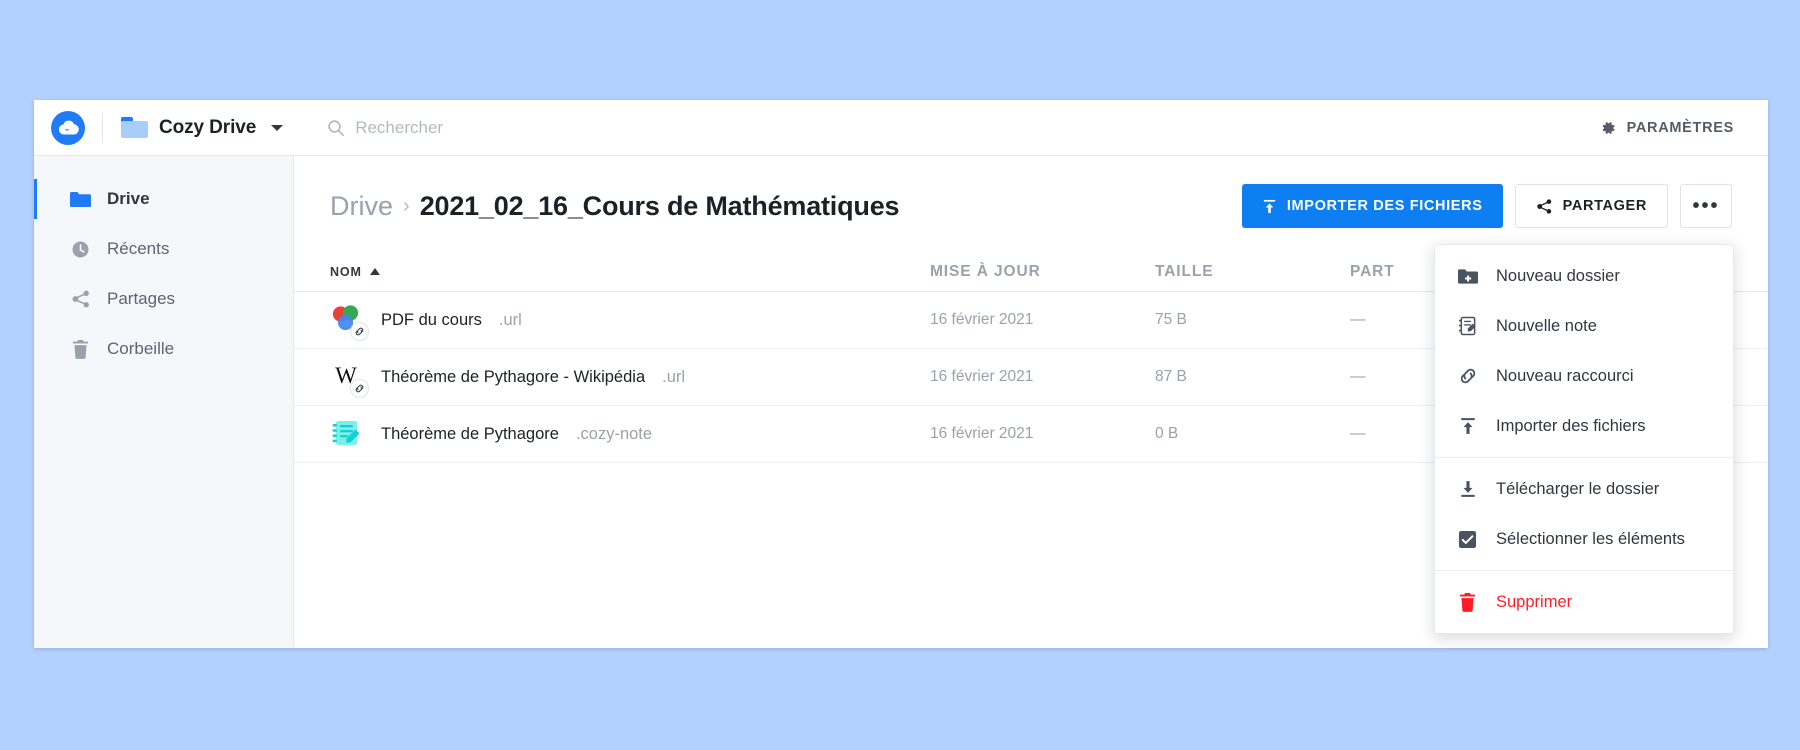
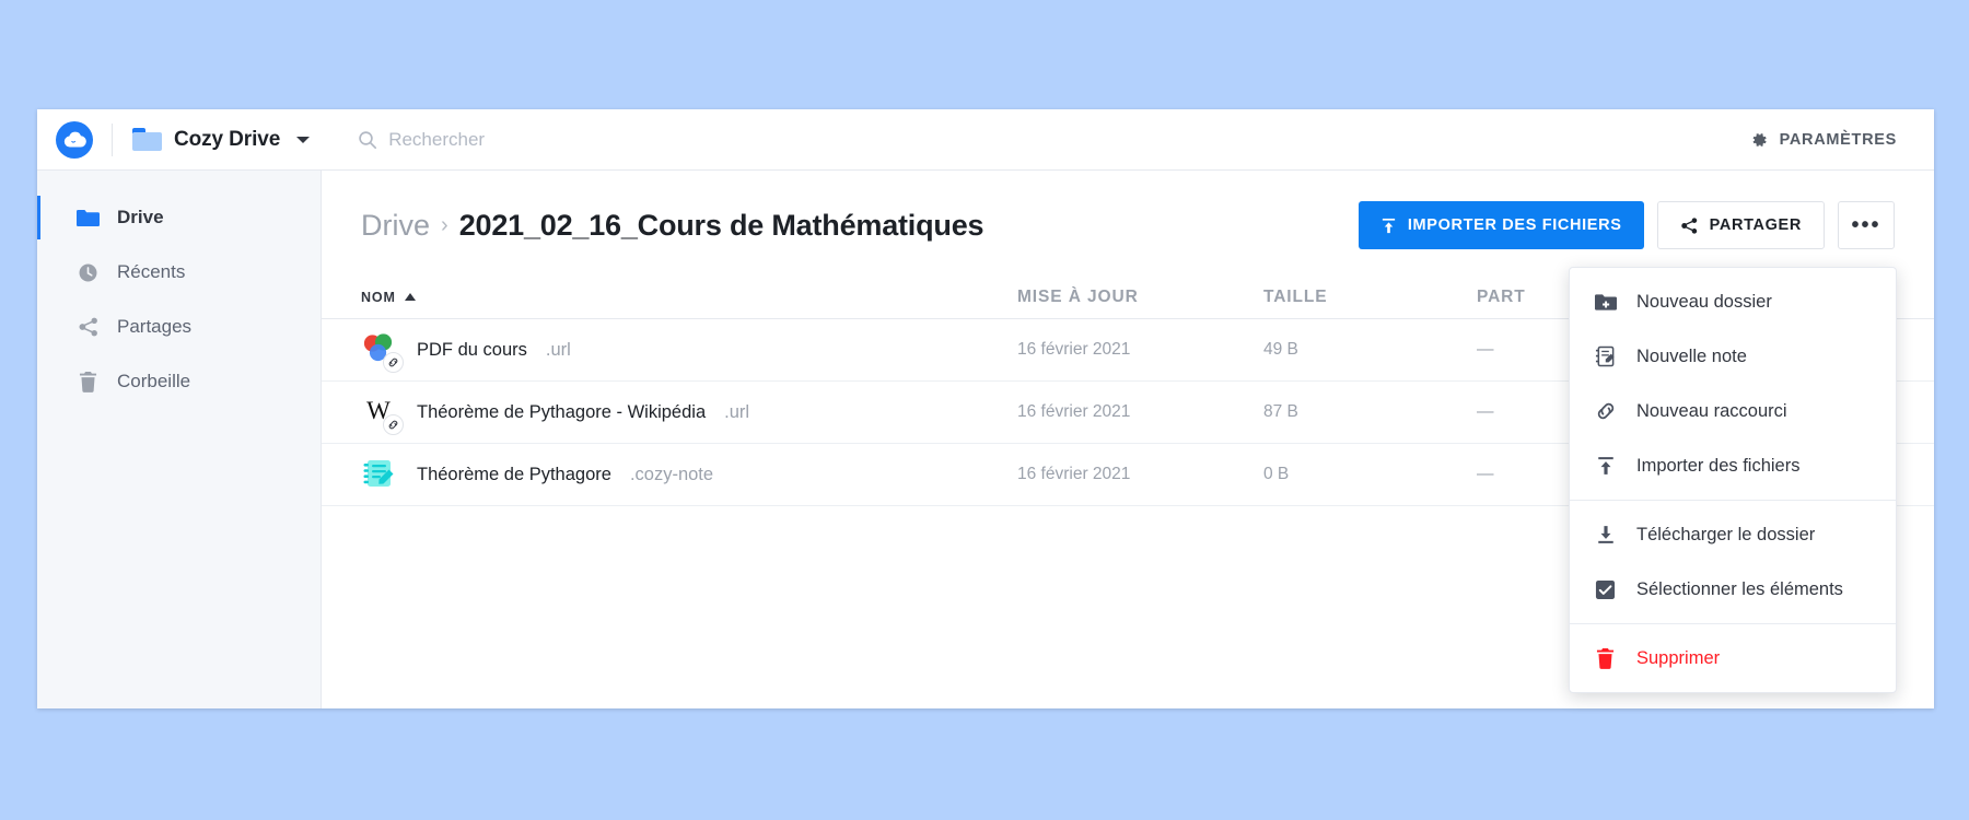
  Cozy Drive
  Rechercher
  PARAMÈTRES
  Drive
  Récents
  Partages
  Corbeille
  Drive
  ›
  2021_02_16_Cours de Mathématiques
  IMPORTER DES FICHIERS
  PARTAGER
  •••
  NOM
  MISE À JOUR
  TAILLE
  PART
  PDF du cours
  .url
  16 février 2021
- 75 B
+ 49 B
  —
  W
  Théorème de Pythagore - Wikipédia
  .url
  16 février 2021
  87 B
  —
  Théorème de Pythagore
  .cozy-note
  16 février 2021
  0 B
  —
  Nouveau dossier
  Nouvelle note
  Nouveau raccourci
  Importer des fichiers
  Télécharger le dossier
  Sélectionner les éléments
  Supprimer
